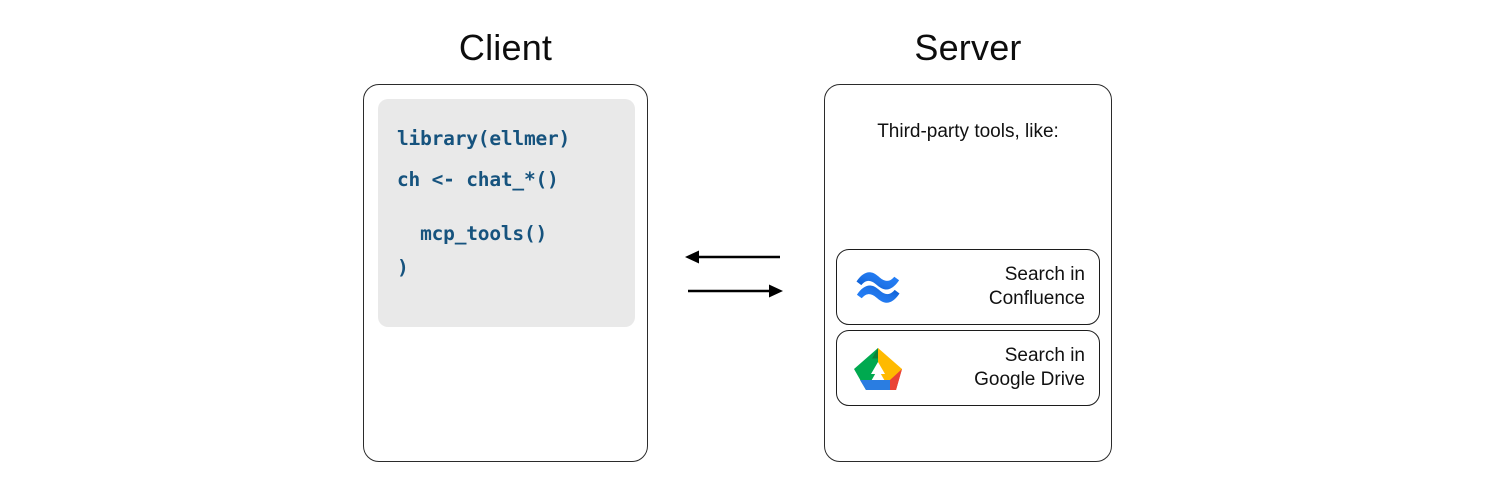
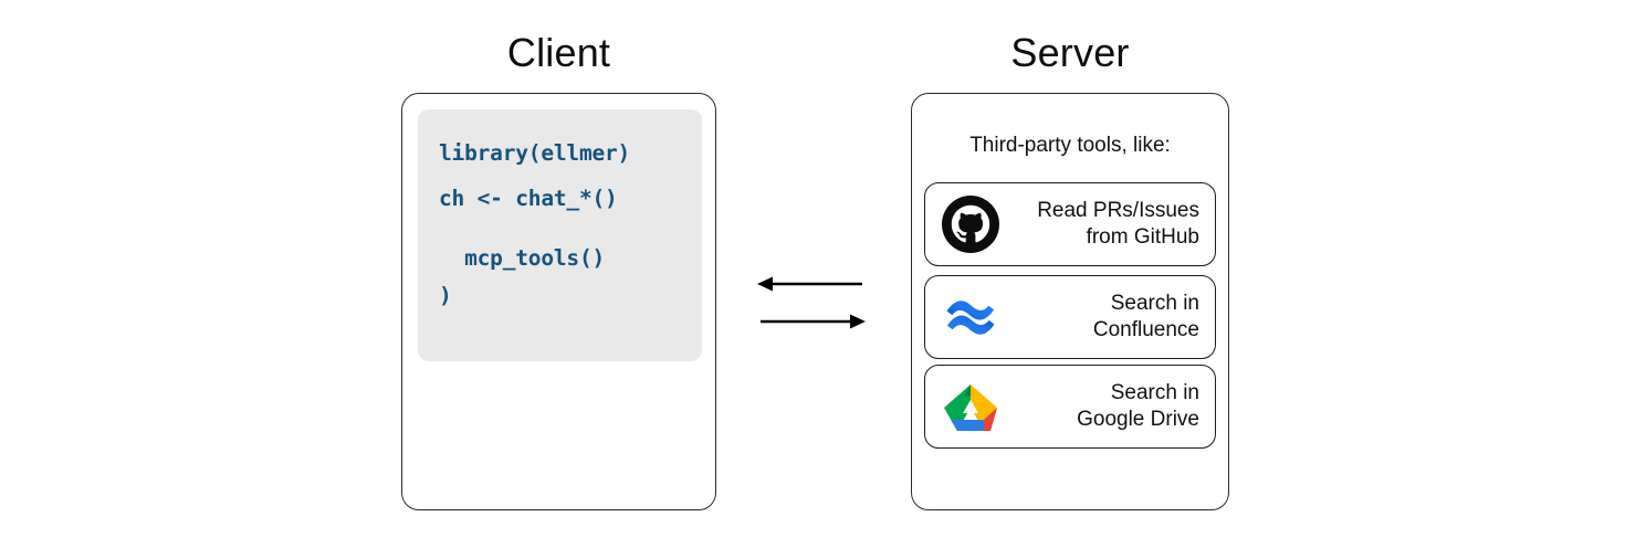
  Client
  library(ellmer)
  ch <- chat_*()
  mcp_tools()
  )
  Server
  Third-party tools, like:
+ Read PRs/Issues
+ from GitHub
  Search in
  Confluence
  Search in
  Google Drive
